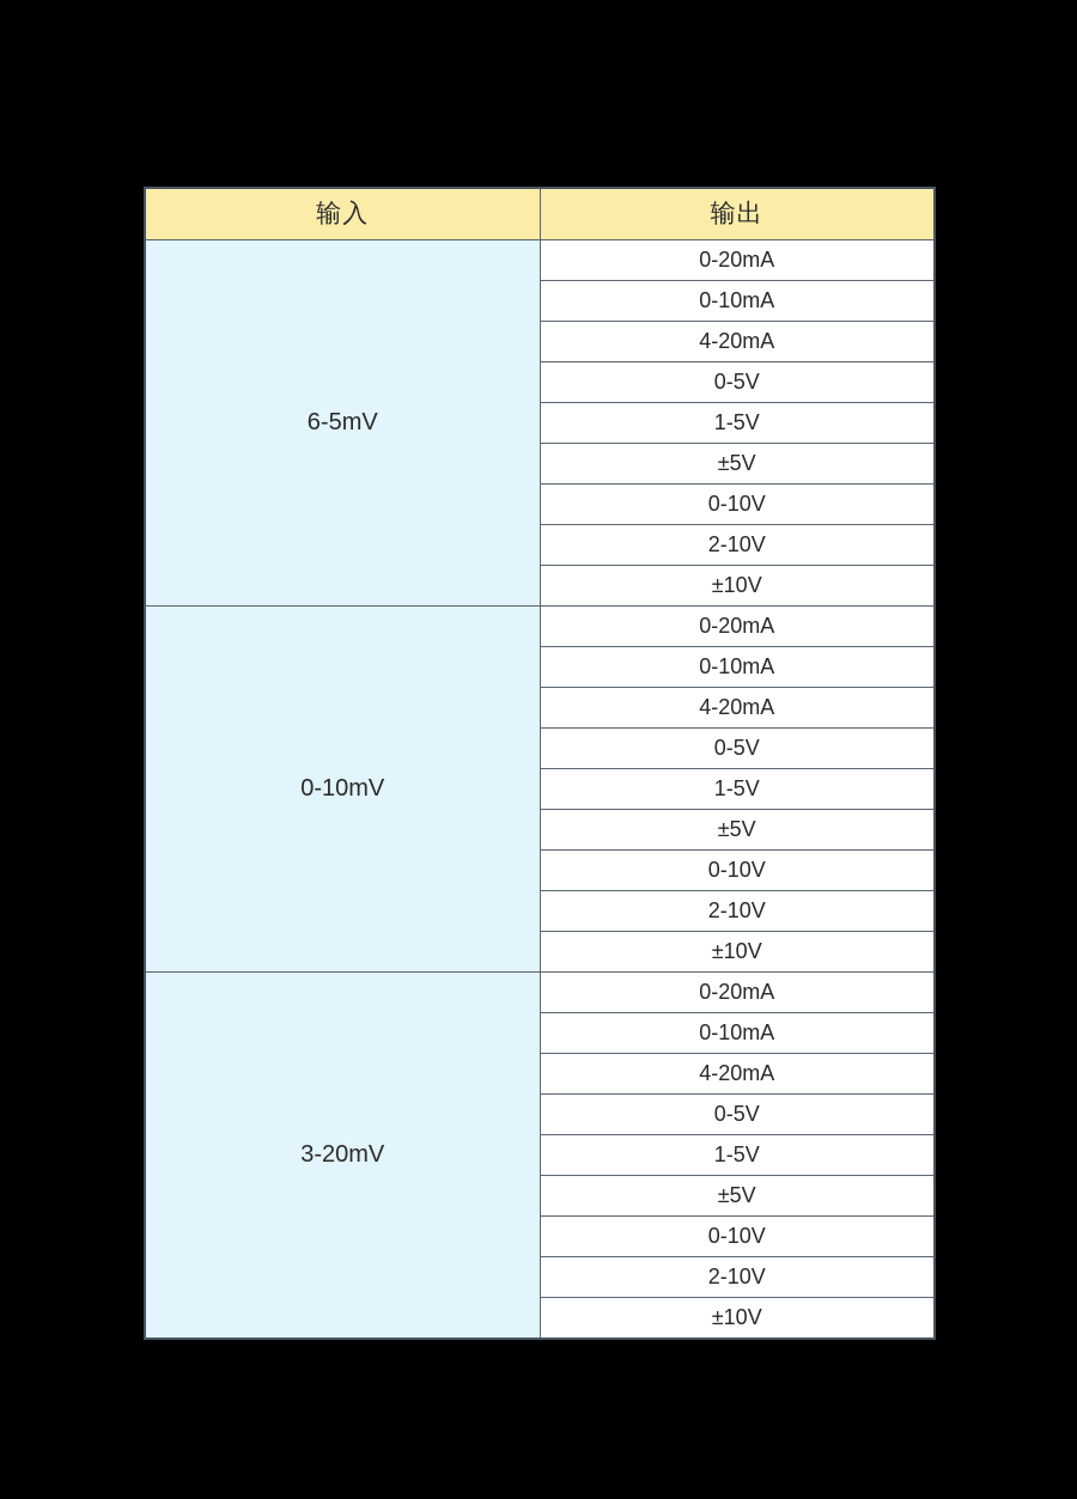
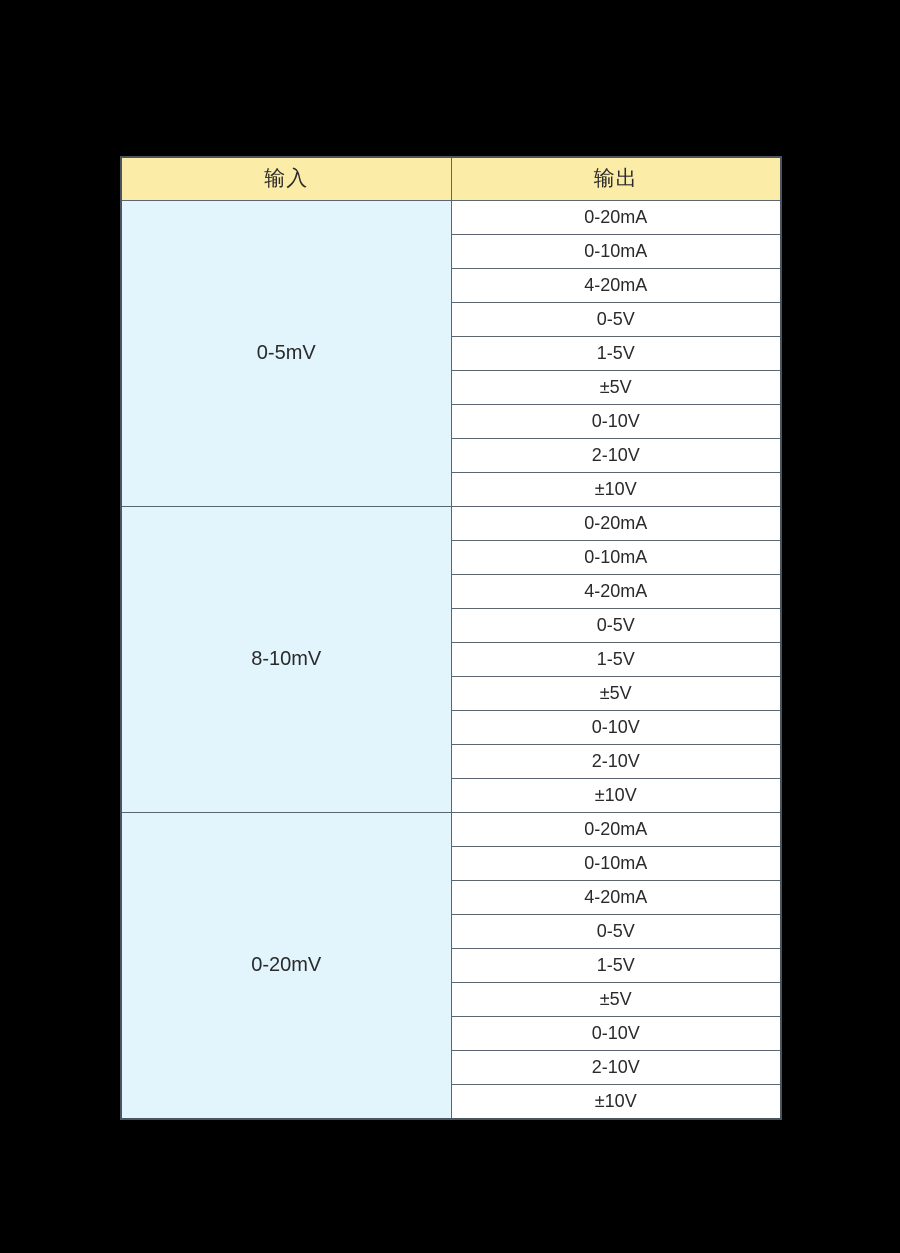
  输入	输出
- 6-5mV	0-20mA
+ 0-5mV	0-20mA
  0-10mA
  4-20mA
  0-5V
  1-5V
  ±5V
  0-10V
  2-10V
  ±10V
- 0-10mV	0-20mA
+ 8-10mV	0-20mA
  0-10mA
  4-20mA
  0-5V
  1-5V
  ±5V
  0-10V
  2-10V
  ±10V
- 3-20mV	0-20mA
+ 0-20mV	0-20mA
  0-10mA
  4-20mA
  0-5V
  1-5V
  ±5V
  0-10V
  2-10V
  ±10V
